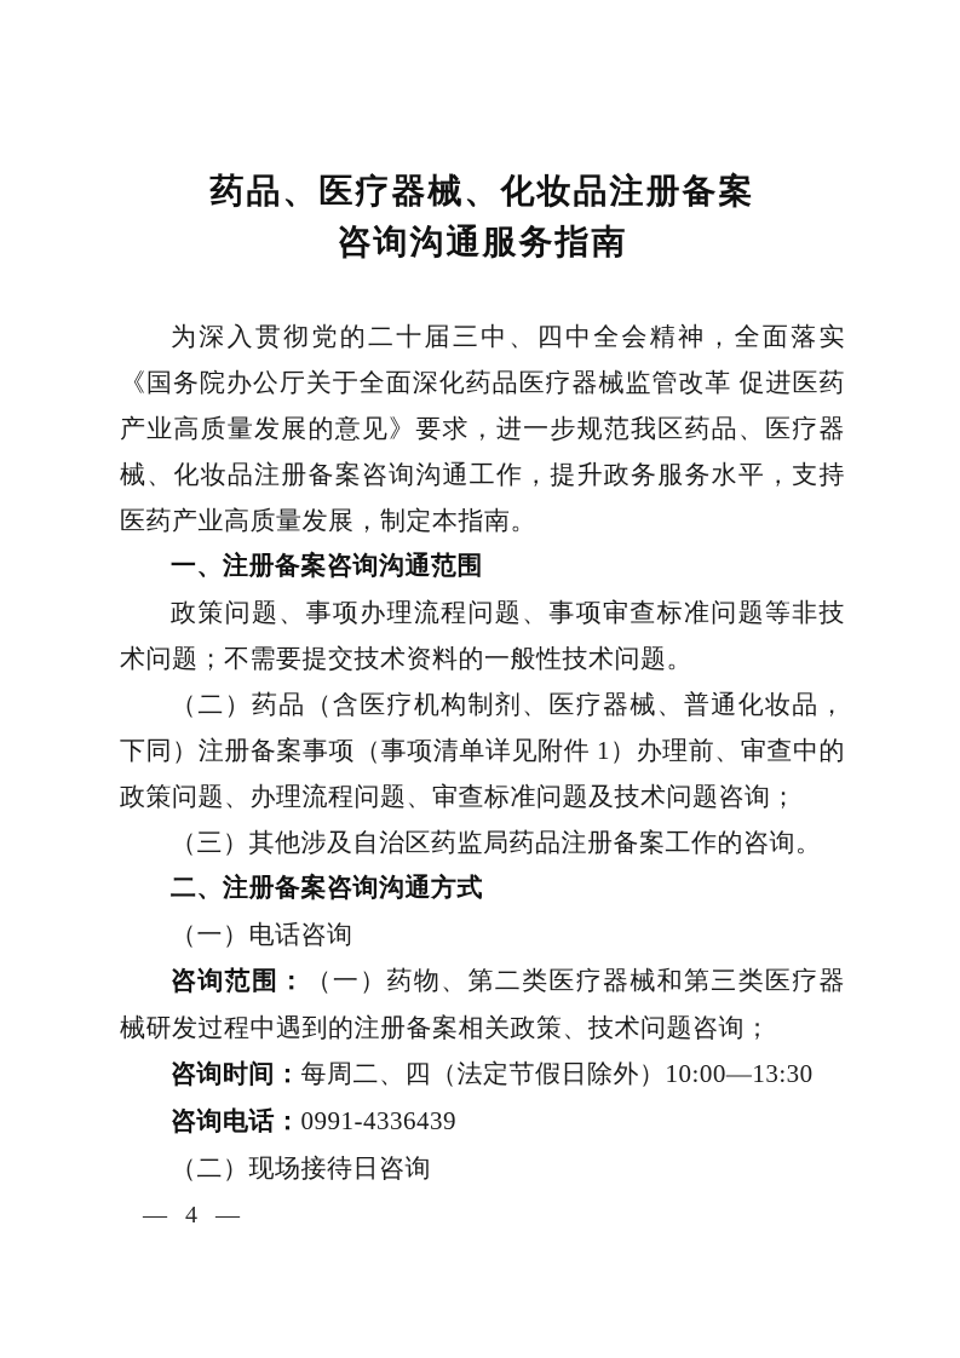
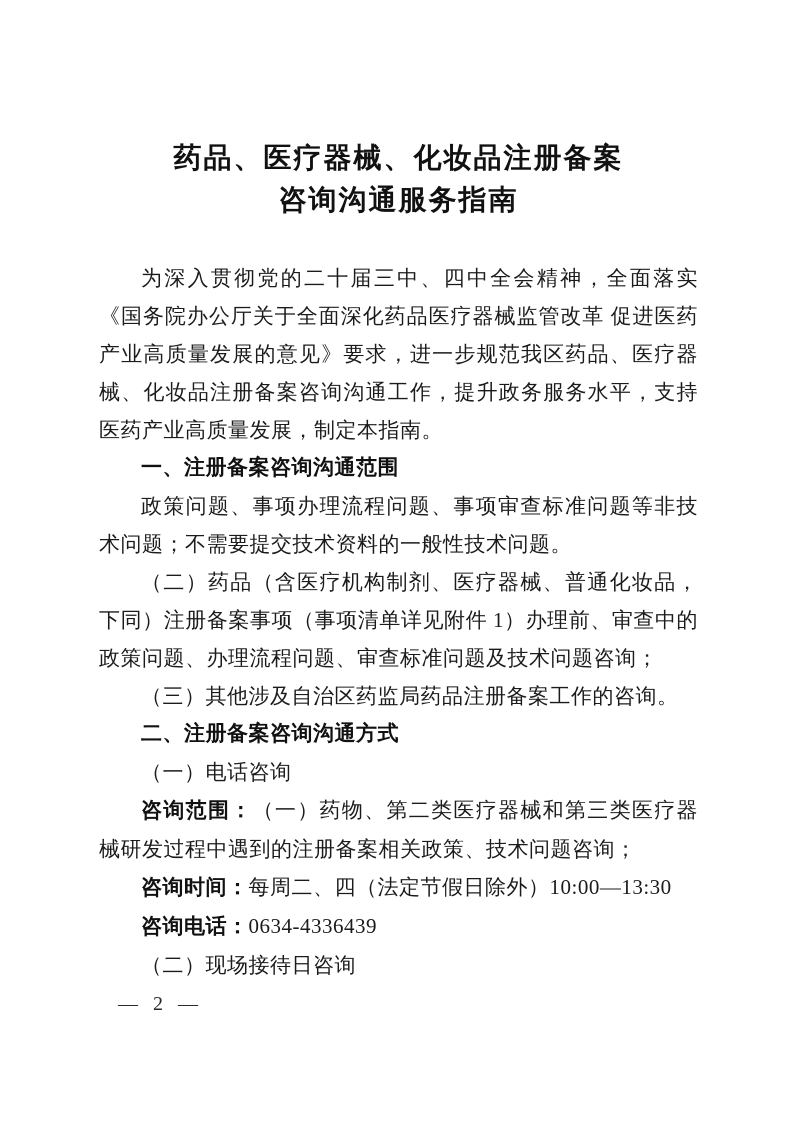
  药品、医疗器械、化妆品注册备案
  咨询沟通服务指南
  为深入贯彻党的二十届三中、四中全会精神，全面落实《国务院办公厅关于全面深化药品医疗器械监管改革 促进医药产业高质量发展的意见》要求，进一步规范我区药品、医疗器械、化妆品注册备案咨询沟通工作，提升政务服务水平，支持医药产业高质量发展，制定本指南。
  一、注册备案咨询沟通范围
  政策问题、事项办理流程问题、事项审查标准问题等非技术问题；不需要提交技术资料的一般性技术问题。
  （二）药品（含医疗机构制剂、医疗器械、普通化妆品，下同）注册备案事项（事项清单详见附件 1）办理前、审查中的政策问题、办理流程问题、审查标准问题及技术问题咨询；
  （三）其他涉及自治区药监局药品注册备案工作的咨询。
  二、注册备案咨询沟通方式
  （一）电话咨询
  咨询范围：（一）药物、第二类医疗器械和第三类医疗器械研发过程中遇到的注册备案相关政策、技术问题咨询；
  咨询时间：每周二、四（法定节假日除外）10:00—13:30
- 咨询电话：0991-4336439
+ 咨询电话：0634-4336439
  （二）现场接待日咨询
- — 4 —
+ — 2 —
